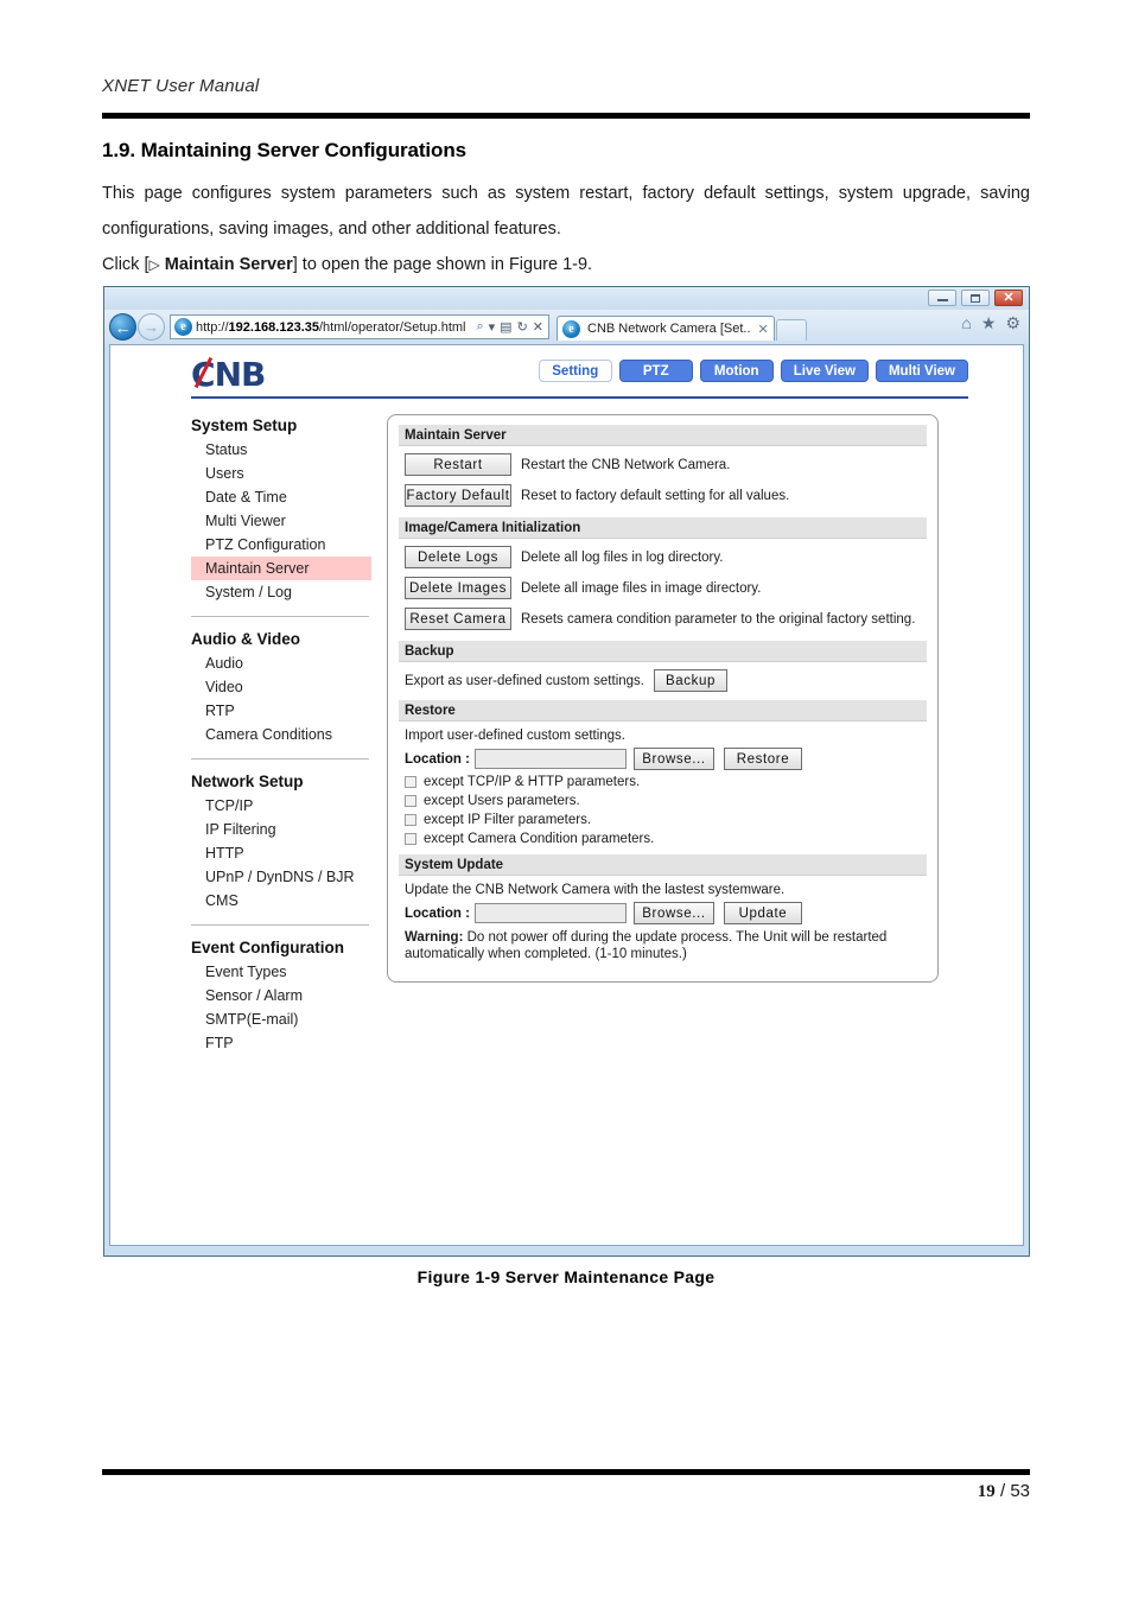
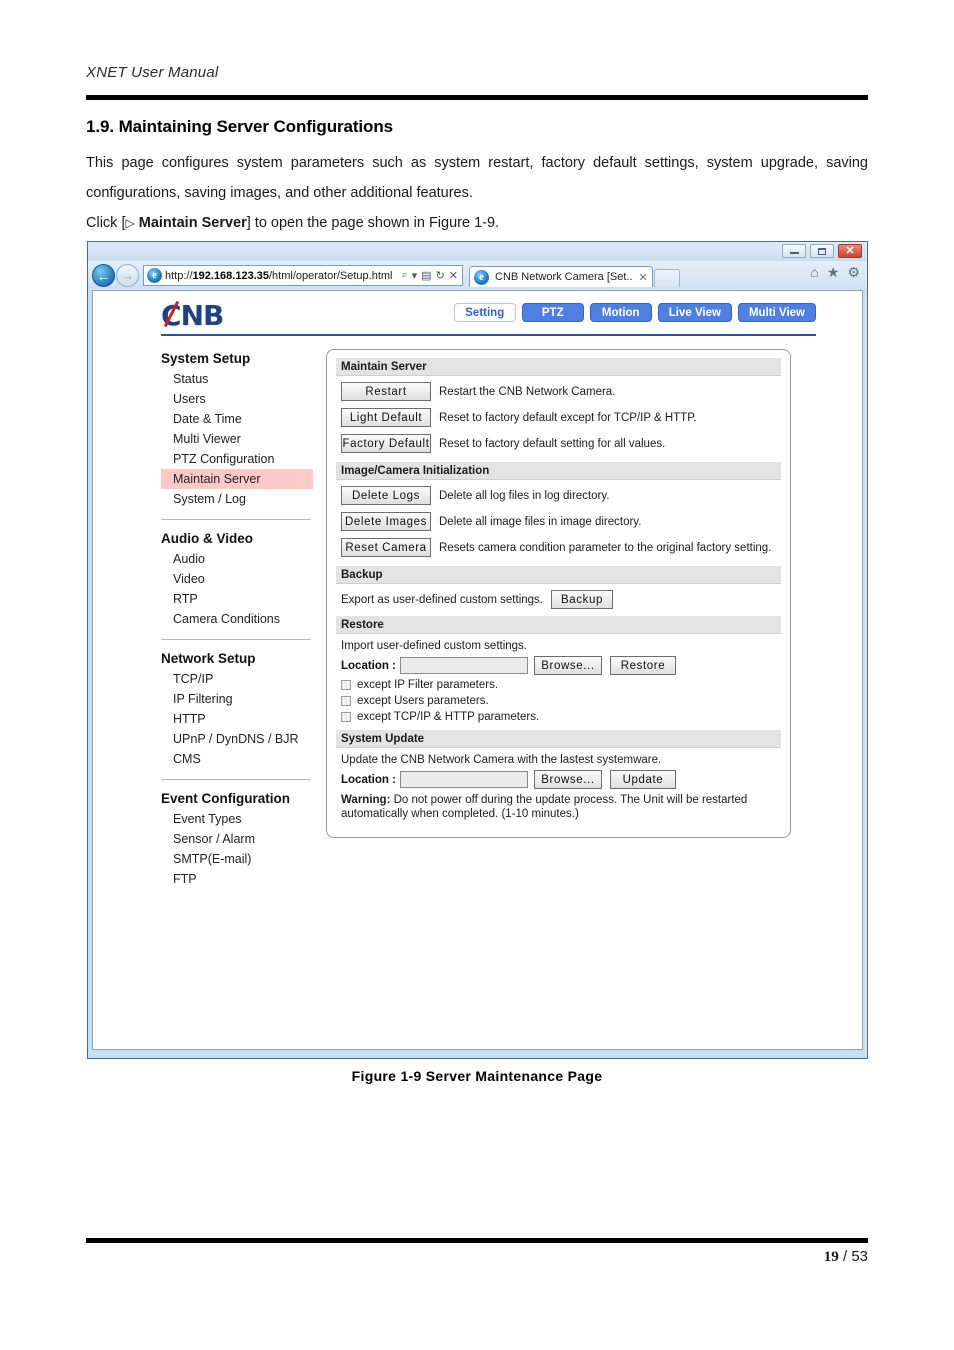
  XNET User Manual
  1.9. Maintaining Server Configurations
  This page configures system parameters such as system restart, factory default settings, system upgrade, saving configurations, saving images, and other additional features.
  Click [▷ Maintain Server] to open the page shown in Figure 1-9.
  ✕
  ←
  →
  e
  http://192.168.123.35/html/operator/Setup.html
  ⌕
  ▾
  ▤
  ↻
  ✕
  e
  CNB Network Camera [Set..
  ✕
  ⌂
  ★
  ⚙
  Setting
  PTZ
  Motion
  Live View
  Multi View
  System Setup
  Status
  Users
  Date & Time
  Multi Viewer
  PTZ Configuration
  Maintain Server
  System / Log
  Audio & Video
  Audio
  Video
  RTP
  Camera Conditions
  Network Setup
  TCP/IP
  IP Filtering
  HTTP
  UPnP / DynDNS / BJR
  CMS
  Event Configuration
  Event Types
  Sensor / Alarm
  SMTP(E-mail)
  FTP
  Maintain Server
  Restart
  Restart the CNB Network Camera.
+ Light Default
+ Reset to factory default except for TCP/IP & HTTP.
  Factory Default
  Reset to factory default setting for all values.
  Image/Camera Initialization
  Delete Logs
  Delete all log files in log directory.
  Delete Images
  Delete all image files in image directory.
  Reset Camera
  Resets camera condition parameter to the original factory setting.
  Backup
  Export as user-defined custom settings.
  Backup
  Restore
  Import user-defined custom settings.
  Location :
  Browse...
  Restore
- except TCP/IP & HTTP parameters.
+ except IP Filter parameters.
  except Users parameters.
- except IP Filter parameters.
+ except TCP/IP & HTTP parameters.
- except Camera Condition parameters.
  System Update
  Update the CNB Network Camera with the lastest systemware.
  Location :
  Browse...
  Update
  Warning: Do not power off during the update process. The Unit will be restarted automatically when completed. (1-10 minutes.)
  Figure 1-9 Server Maintenance Page
  19 / 53
